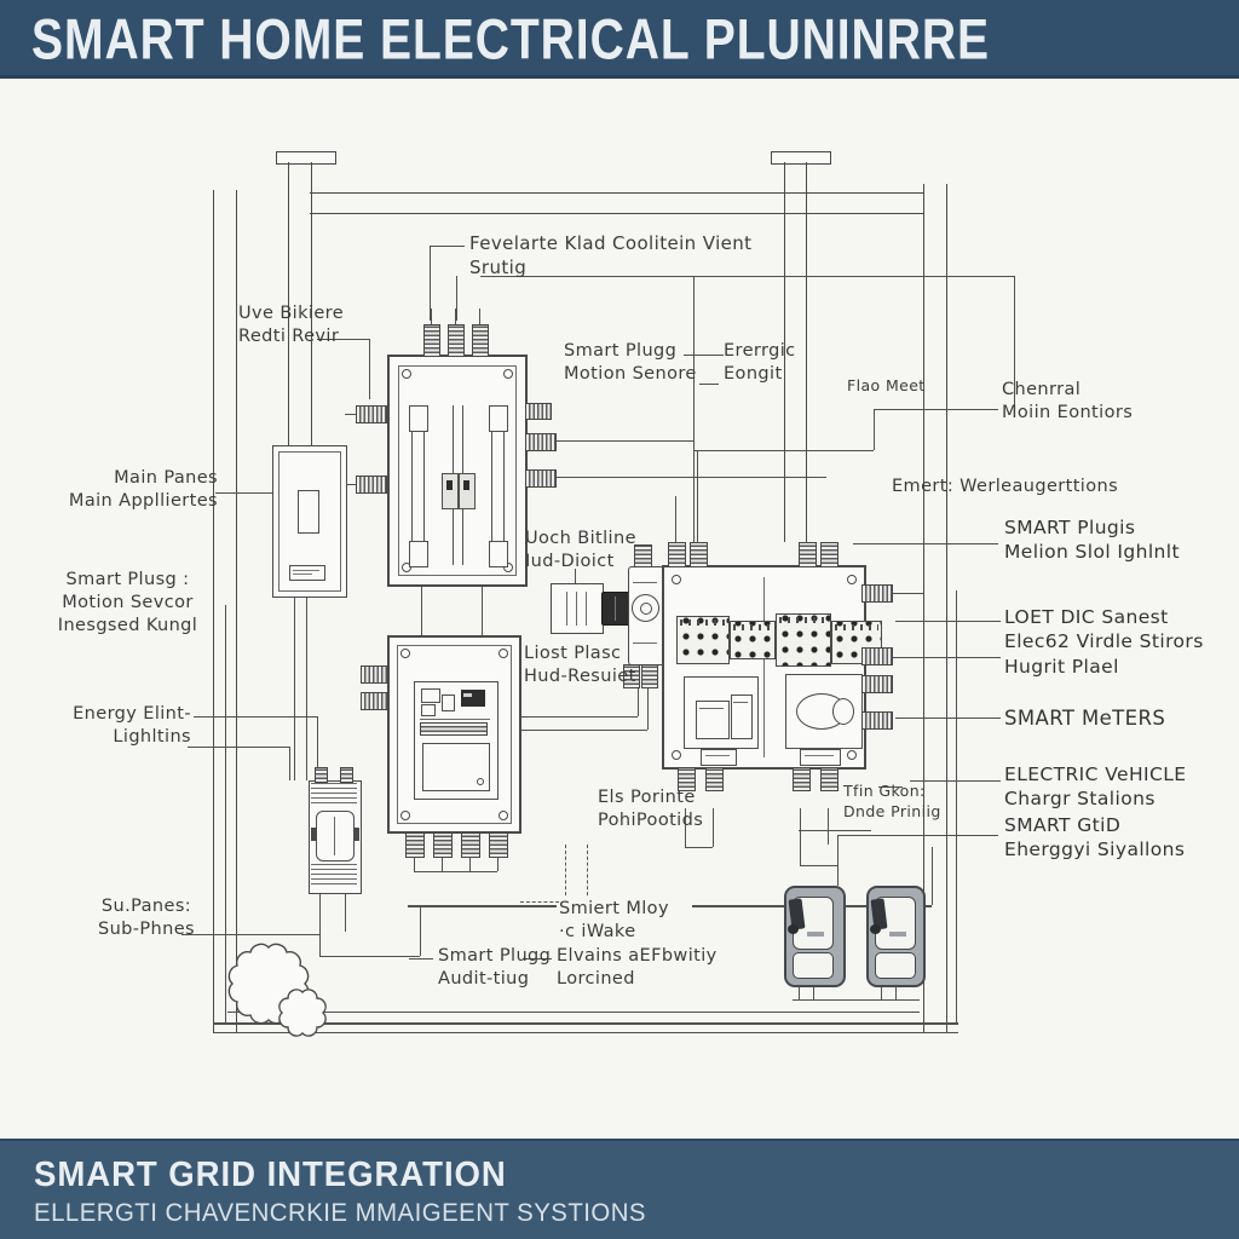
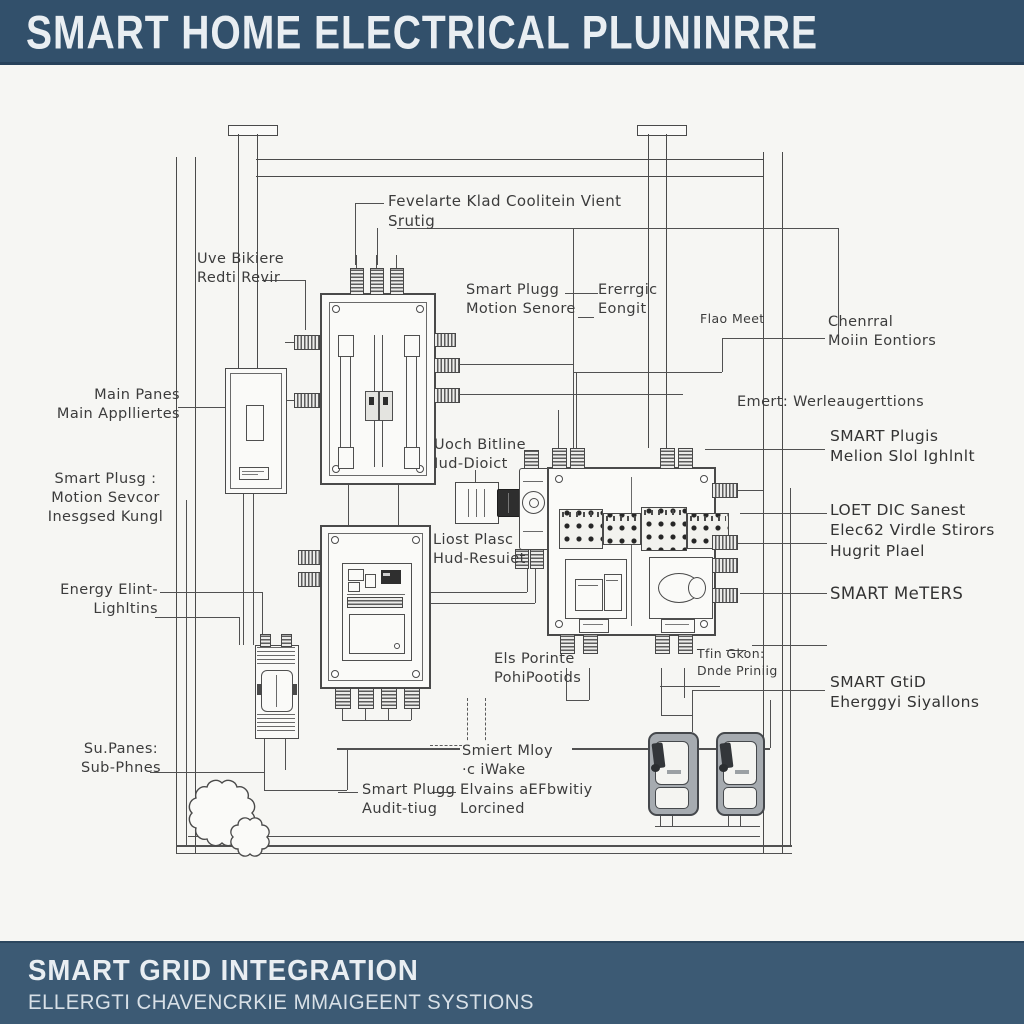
  SMART HOME ELECTRICAL PLUNINRRE
  Fevelarte Klad Coolitein Vient
  Srutig
  Uve Bikiere
  Redti Revir
  Main Panes
  Main Applliertes
  Smart Plusg :
  Motion Sevcor
  Inesgsed Kungl
  Energy Elint-
  Lighltins
  Su.Panes:
  Sub-Phnes
  Smart Plugg
  Motion Senore
  Ererrgic
  Eongit
  Flao Meet
  Chenrral
  Moiin Eontiors
  Emert: Werleaugerttions
  SMART Plugis
  Melion Slol Ighlnlt
  LOET DIC Sanest
  Elec62 Virdle Stirors
  Hugrit Plael
  SMART MeTERS
  Tfin Gkon:
  Dnde Priniig
- ELECTRIC VeHICLE
- Chargr Stalions
  SMART GtiD
  Eherggyi Siyallons
  Uoch Bitline
  Iud-Dioict
  Liost Plasc
  Hud-Resuiet
  Els Porinte
  PohiPootids
  Smiert Mloy
  ·c iWake
  Smart Plugg
  Audit-tiug
  Elvains aEFbwitiy
  Lorcined
  SMART GRID INTEGRATION
  ELLERGTI CHAVENCRKIE MMAIGEENT SYSTIONS
